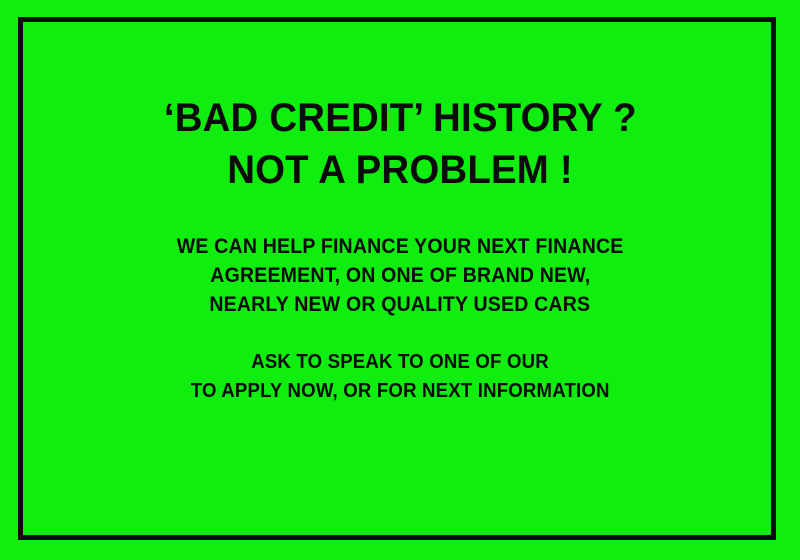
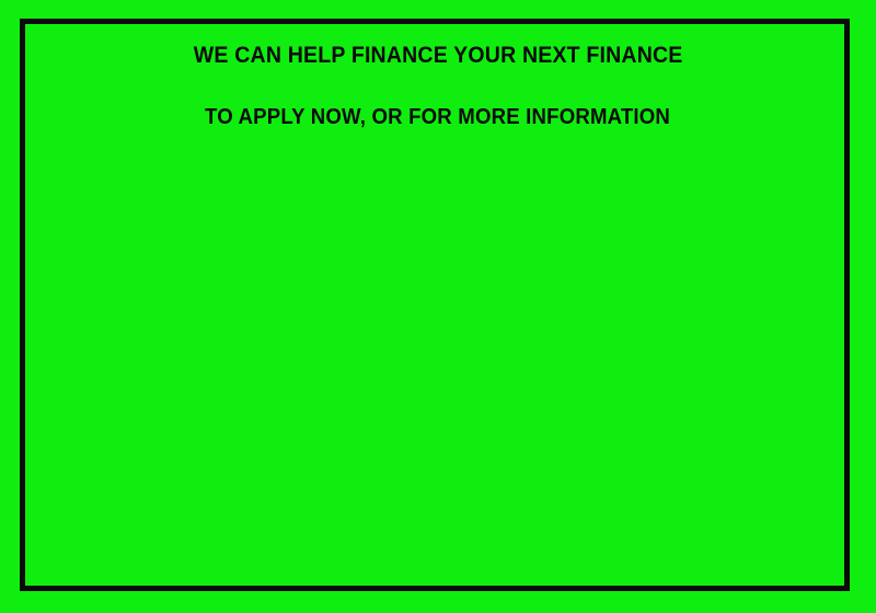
- ‘BAD CREDIT’ HISTORY ?
- NOT A PROBLEM !
  WE CAN HELP FINANCE YOUR NEXT FINANCE
- AGREEMENT, ON ONE OF BRAND NEW,
- NEARLY NEW OR QUALITY USED CARS
- ASK TO SPEAK TO ONE OF OUR
- TO APPLY NOW, OR FOR NEXT INFORMATION
+ TO APPLY NOW, OR FOR MORE INFORMATION
